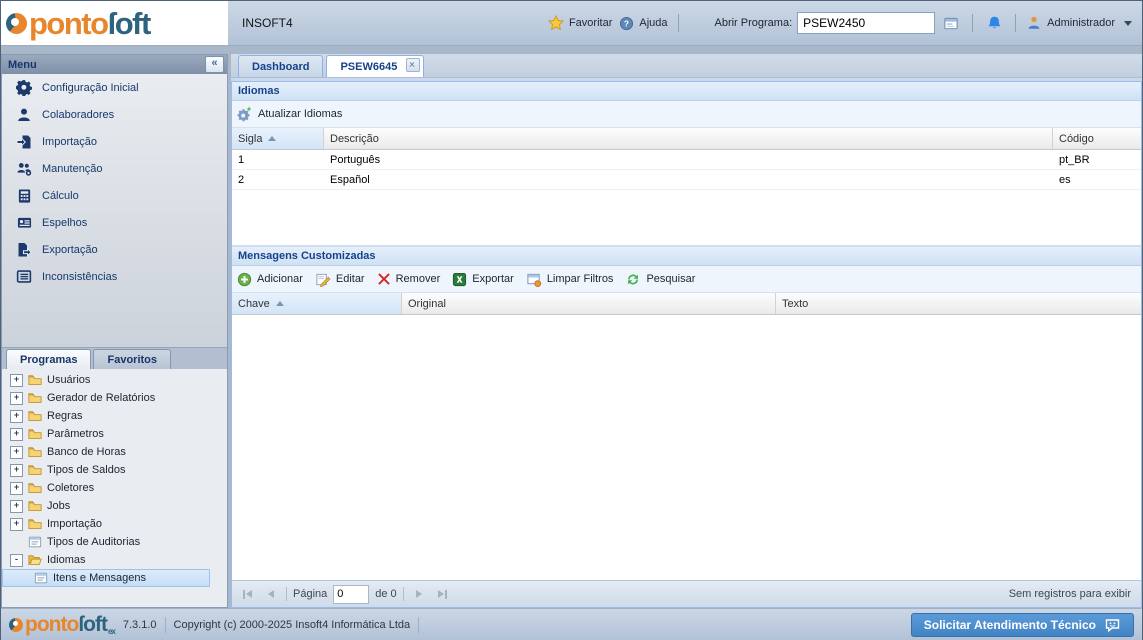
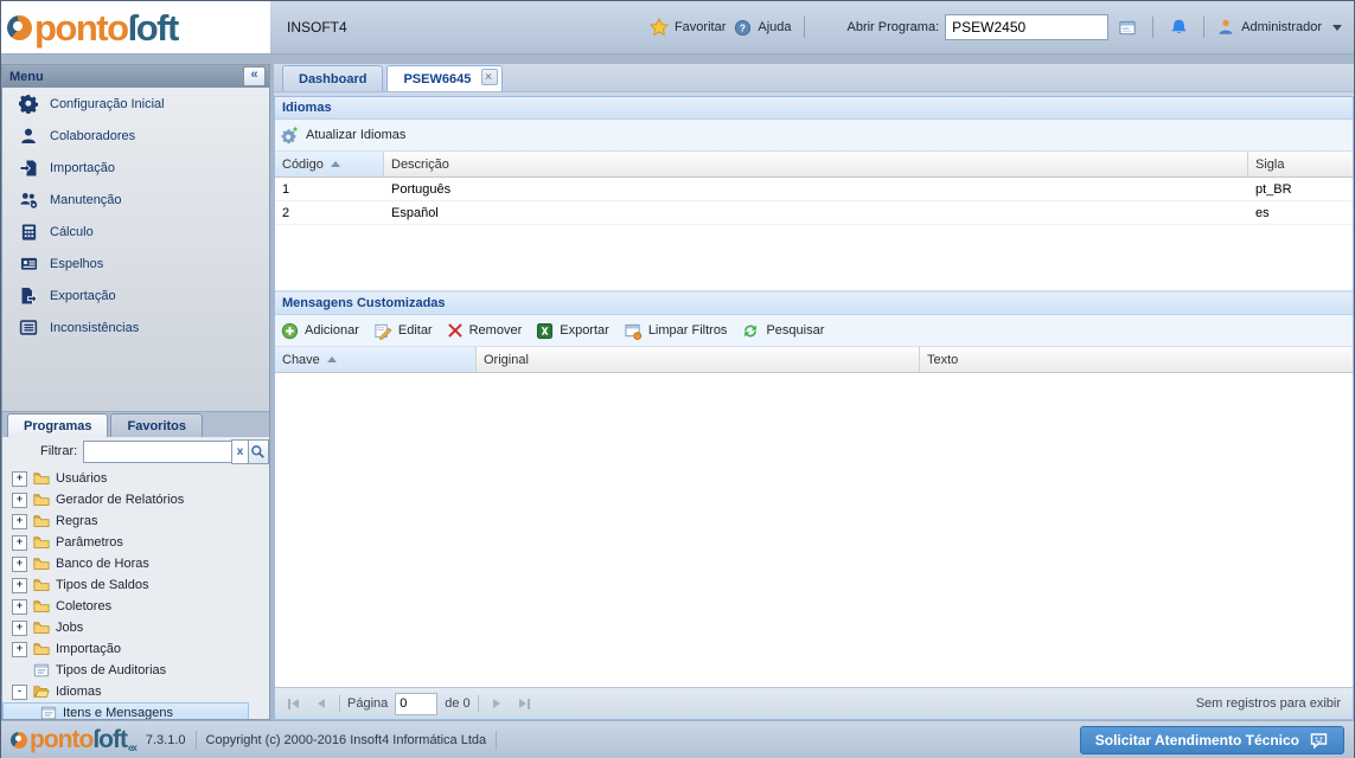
  ponto
  ſoft
  INSOFT4
  Favoritar
  ?
  Ajuda
  Abrir Programa:
  PSEW2450
  Administrador
  Menu
  «
  Configuração Inicial
  Colaboradores
  Importação
  Manutenção
  Cálculo
  Espelhos
  Exportação
  Inconsistências
  Programas
  Favoritos
+ Filtrar:
+ x
  +
  Usuários
  +
  Gerador de Relatórios
  +
  Regras
  +
  Parâmetros
  +
  Banco de Horas
  +
  Tipos de Saldos
  +
  Coletores
  +
  Jobs
  +
  Importação
  Tipos de Auditorias
  -
  Idiomas
  Itens e Mensagens
  Dashboard
  PSEW6645
  Idiomas
  Atualizar Idiomas
- Sigla
+ Código
  Descrição
- Código
+ Sigla
  1
  Português
  pt_BR
  2
  Español
  es
  Mensagens Customizadas
  Adicionar
  Editar
  Remover
  Exportar
  Limpar Filtros
  Pesquisar
  Chave
  Original
  Texto
  Página
  0
  de 0
  Sem registros para exibir
  ponto
  ſoft
  ex
  7.3.1.0
- Copyright (c) 2000-2025 Insoft4 Informática Ltda
+ Copyright (c) 2000-2016 Insoft4 Informática Ltda
  Solicitar Atendimento Técnico
